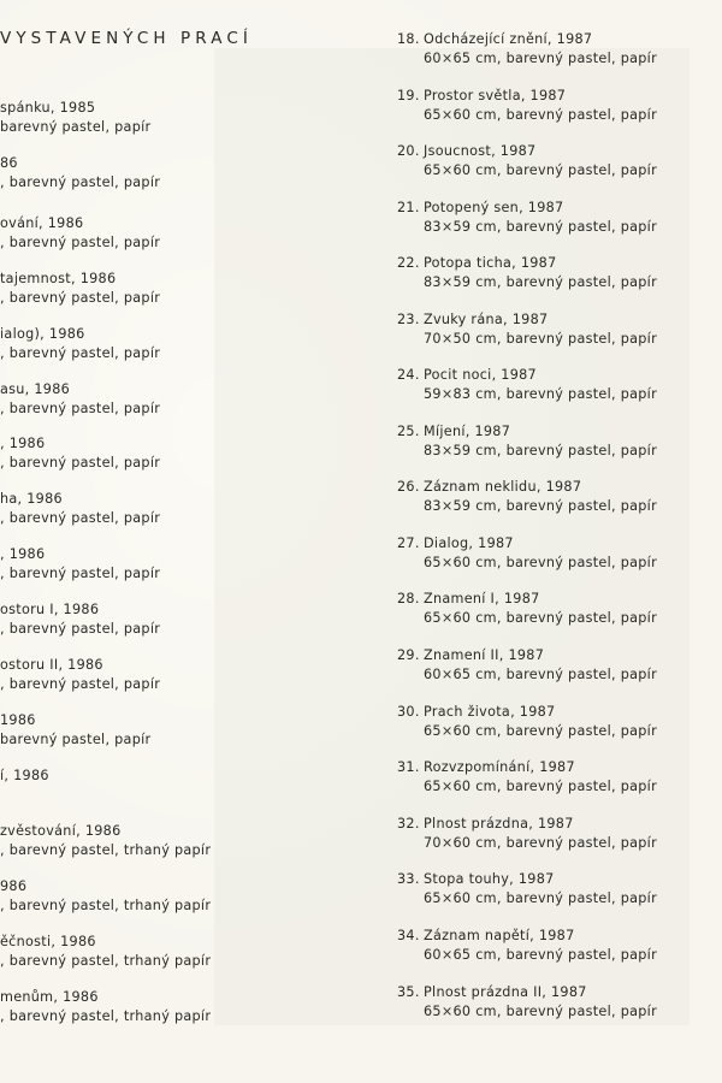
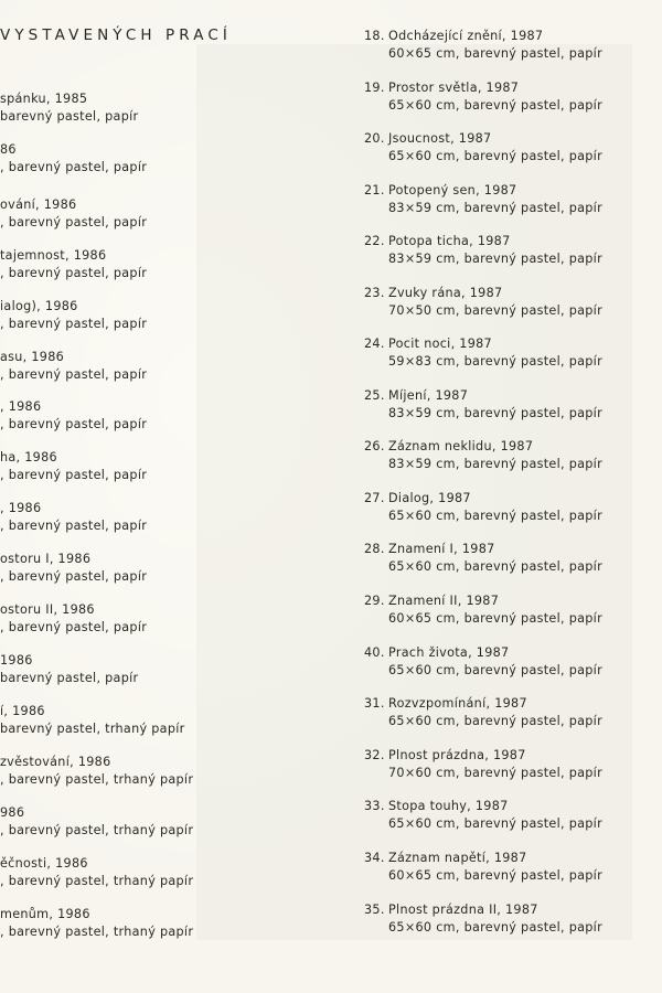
  VYSTAVENÝCH PRACÍ
  spánku, 1985
  barevný pastel, papír
  86
  , barevný pastel, papír
  ování, 1986
  , barevný pastel, papír
  tajemnost, 1986
  , barevný pastel, papír
  ialog), 1986
  , barevný pastel, papír
  asu, 1986
  , barevný pastel, papír
  , 1986
  , barevný pastel, papír
  ha, 1986
  , barevný pastel, papír
  , 1986
  , barevný pastel, papír
  ostoru I, 1986
  , barevný pastel, papír
  ostoru II, 1986
  , barevný pastel, papír
  1986
  barevný pastel, papír
  í, 1986
+ barevný pastel, trhaný papír
  zvěstování, 1986
  , barevný pastel, trhaný papír
  986
  , barevný pastel, trhaný papír
  ěčnosti, 1986
  , barevný pastel, trhaný papír
  menům, 1986
  , barevný pastel, trhaný papír
  18. Odcházející znění, 1987
  60×65 cm, barevný pastel, papír
  19. Prostor světla, 1987
  65×60 cm, barevný pastel, papír
  20. Jsoucnost, 1987
  65×60 cm, barevný pastel, papír
  21. Potopený sen, 1987
  83×59 cm, barevný pastel, papír
  22. Potopa ticha, 1987
  83×59 cm, barevný pastel, papír
  23. Zvuky rána, 1987
  70×50 cm, barevný pastel, papír
  24. Pocit noci, 1987
  59×83 cm, barevný pastel, papír
  25. Míjení, 1987
  83×59 cm, barevný pastel, papír
  26. Záznam neklidu, 1987
  83×59 cm, barevný pastel, papír
  27. Dialog, 1987
  65×60 cm, barevný pastel, papír
  28. Znamení I, 1987
  65×60 cm, barevný pastel, papír
  29. Znamení II, 1987
  60×65 cm, barevný pastel, papír
- 30. Prach života, 1987
+ 40. Prach života, 1987
  65×60 cm, barevný pastel, papír
  31. Rozvzpomínání, 1987
  65×60 cm, barevný pastel, papír
  32. Plnost prázdna, 1987
  70×60 cm, barevný pastel, papír
  33. Stopa touhy, 1987
  65×60 cm, barevný pastel, papír
  34. Záznam napětí, 1987
  60×65 cm, barevný pastel, papír
  35. Plnost prázdna II, 1987
  65×60 cm, barevný pastel, papír
